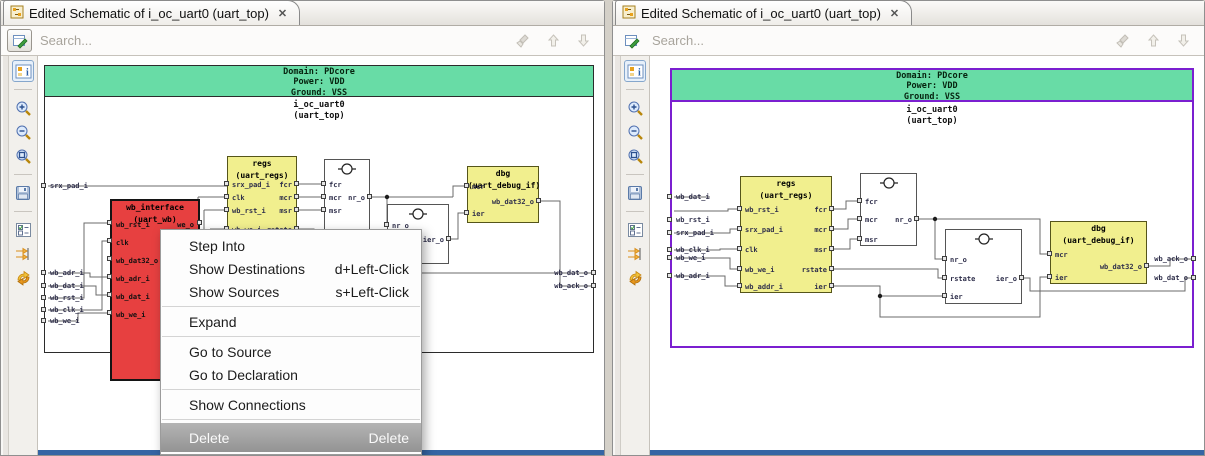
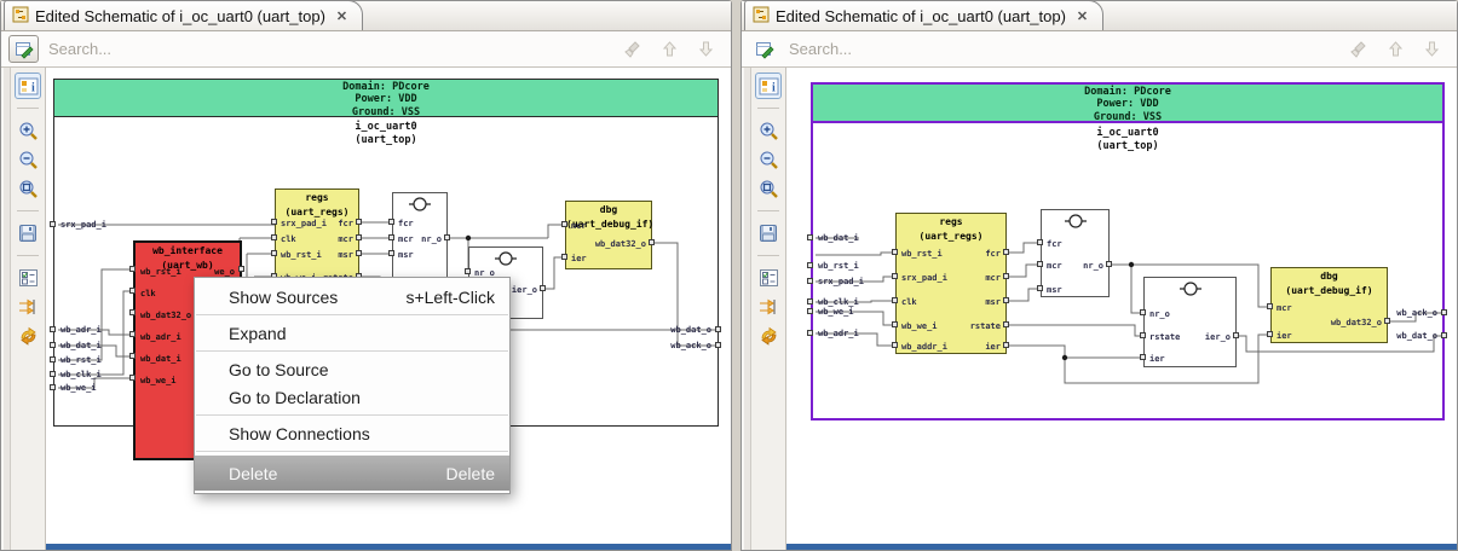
  Edited Schematic of i_oc_uart0 (uart_top)
  ✕
  Search...
  i
  Domain: PDcore
  Power: VDD
  Ground: VSS
  i_oc_uart0
  (uart_top)
  srx_pad_i
  wb_adr_i
  wb_dat_i
  wb_rst_i
  wb_clk_i
  wb_we_i
  wb_dat_o
  wb_ack_o
  regs
  (uart_regs)
  srx_pad_i
  clk
  wb_rst_i
  fcr
  mcr
  msr
  fcr
  mcr
  msr
  nr_o
  nr_o
  ier_o
  dbg
  (uart_debug_if)
  mcr
  ier
  wb_dat32_o
  wb_interface
  (uart_wb)
  wb_rst_i
  clk
  wb_dat32_o
  wb_adr_i
  wb_dat_i
  wb_we_i
  we_o
- Step Into
- Show Destinations
- d+Left-Click
  Show Sources
  s+Left-Click
  Expand
  Go to Source
  Go to Declaration
  Show Connections
  Delete
  Delete
  Edited Schematic of i_oc_uart0 (uart_top)
  ✕
  Search...
  i
  Domain: PDcore
  Power: VDD
  Ground: VSS
  i_oc_uart0
  (uart_top)
  wb_dat_i
  wb_rst_i
  srx_pad_i
  wb_clk_i
  wb_we_i
  wb_adr_i
  wb_ack_o
  wb_dat_o
  regs
  (uart_regs)
  wb_rst_i
  srx_pad_i
  clk
  wb_we_i
  wb_addr_i
  fcr
  mcr
  msr
  rstate
  ier
  fcr
  mcr
  msr
  nr_o
  nr_o
  rstate
  ier
  ier_o
  dbg
  (uart_debug_if)
  mcr
  ier
  wb_dat32_o
